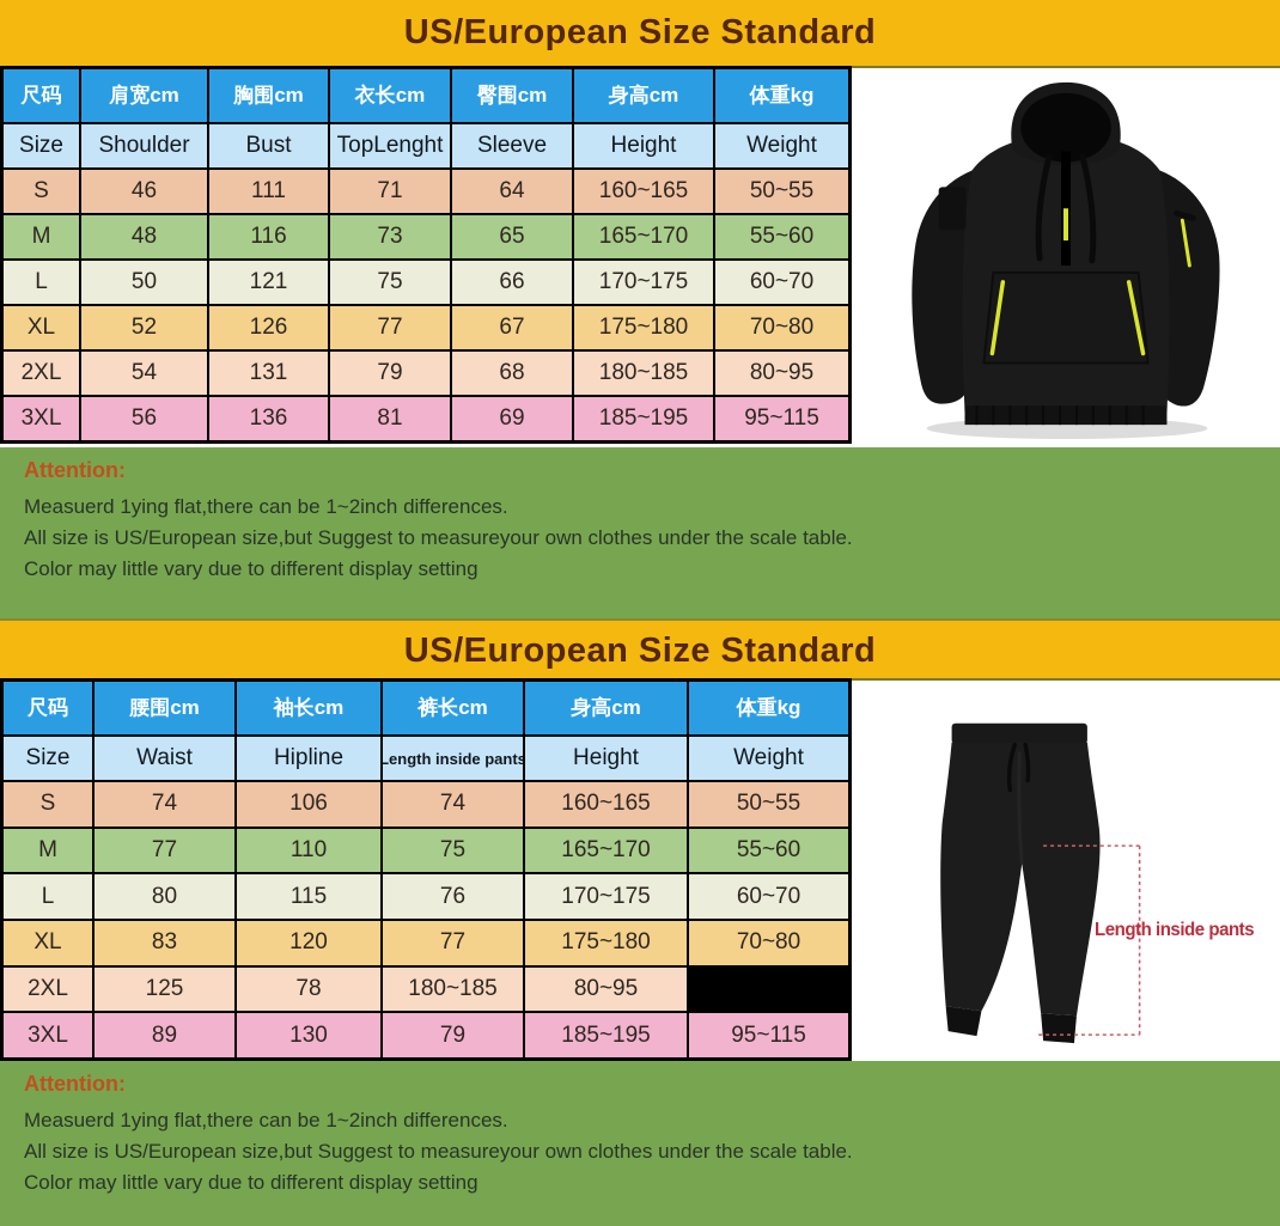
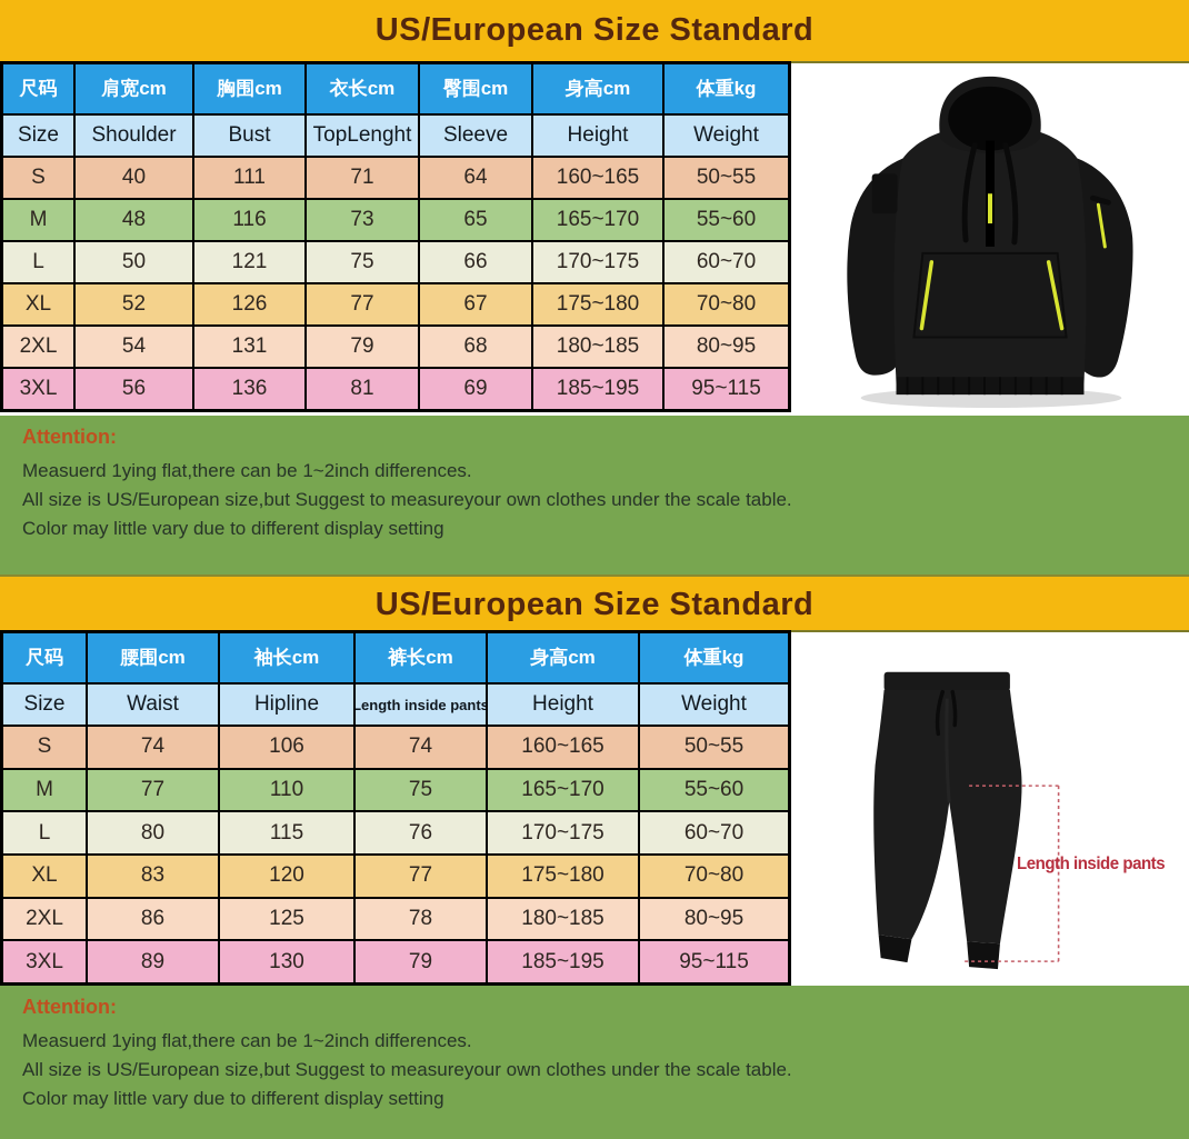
  US/European Size Standard
  尺码
  肩宽cm
  胸围cm
  衣长cm
  臀围cm
  身高cm
  体重kg
  Size
  Shoulder
  Bust
  TopLenght
  Sleeve
  Height
  Weight
  S
- 46
+ 40
  111
  71
  64
  160~165
  50~55
  M
  48
  116
  73
  65
  165~170
  55~60
  L
  50
  121
  75
  66
  170~175
  60~70
  XL
  52
  126
  77
  67
  175~180
  70~80
  2XL
  54
  131
  79
  68
  180~185
  80~95
  3XL
  56
  136
  81
  69
  185~195
  95~115
  Attention:
  Measuerd 1ying flat,there can be 1~2inch differences.
  All size is US/European size,but Suggest to measureyour own clothes under the scale table.
  Color may little vary due to different display setting
  US/European Size Standard
  尺码
  腰围cm
  袖长cm
  裤长cm
  身高cm
  体重kg
  Size
  Waist
  Hipline
  Length inside pants
  Height
  Weight
  S
  74
  106
  74
  160~165
  50~55
  M
  77
  110
  75
  165~170
  55~60
  L
  80
  115
  76
  170~175
  60~70
  XL
  83
  120
  77
  175~180
  70~80
  2XL
+ 86
  125
  78
  180~185
  80~95
  3XL
  89
  130
  79
  185~195
  95~115
  Length inside pants
  Attention:
  Measuerd 1ying flat,there can be 1~2inch differences.
  All size is US/European size,but Suggest to measureyour own clothes under the scale table.
  Color may little vary due to different display setting
